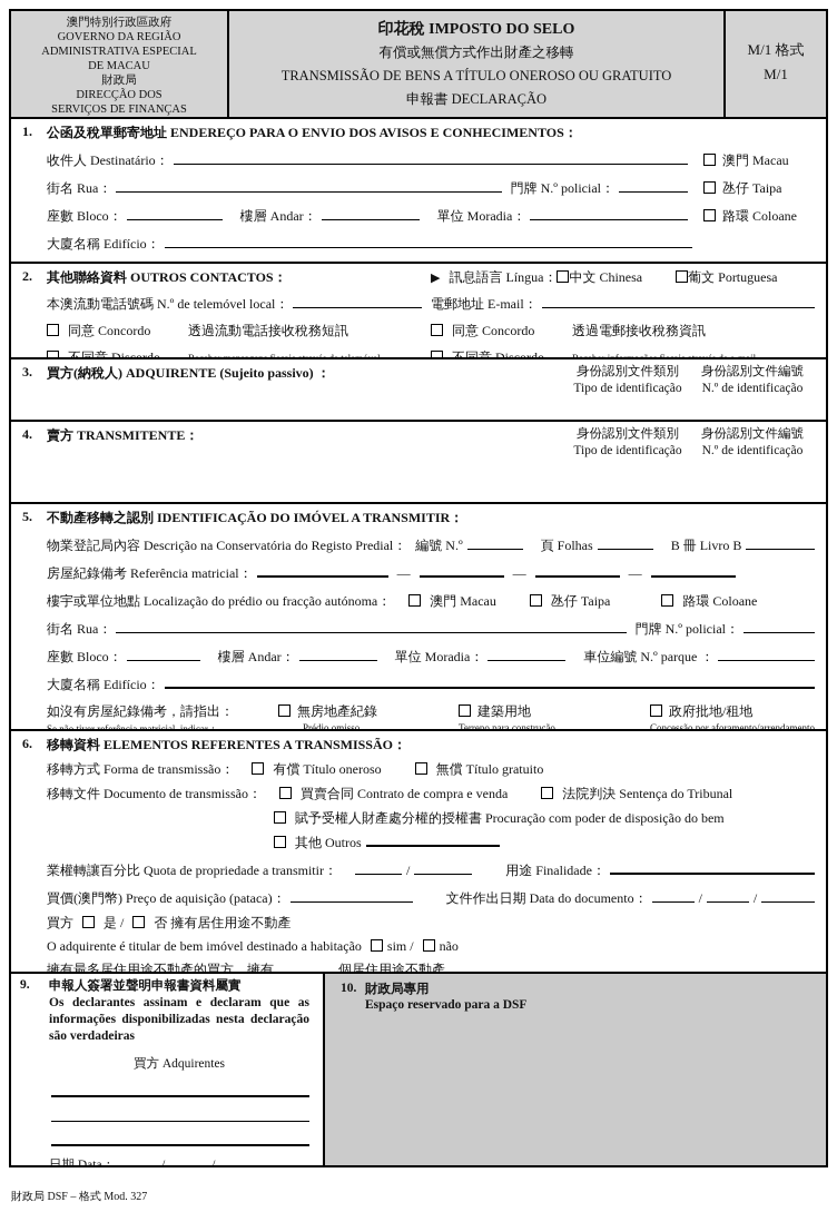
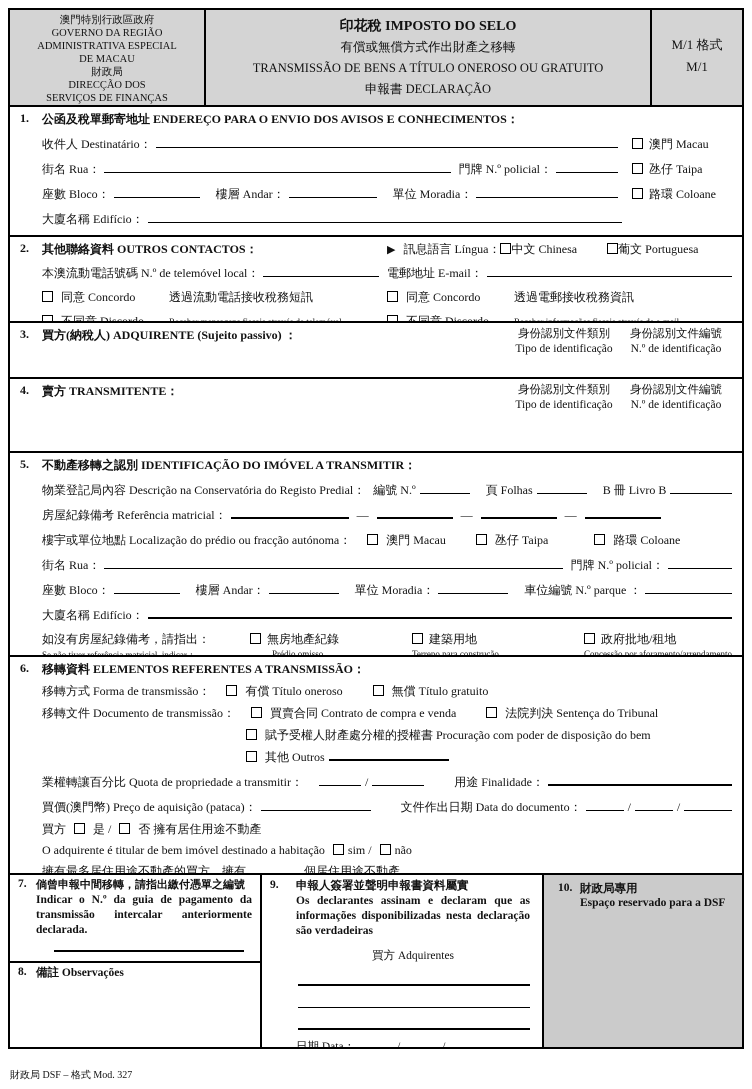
  澳門特別行政區政府
  GOVERNO DA REGIÃO
  ADMINISTRATIVA ESPECIAL
  DE MACAU
  財政局
  DIRECÇÃO DOS
  SERVIÇOS DE FINANÇAS
  印花稅 IMPOSTO DO SELO
  有償或無償方式作出財產之移轉
  TRANSMISSÃO DE BENS A TÍTULO ONEROSO OU GRATUITO
  申報書 DECLARAÇÃO
  M/1 格式
  M/1
  1.
  公函及稅單郵寄地址 ENDEREÇO PARA O ENVIO DOS AVISOS E CONHECIMENTOS：
  收件人 Destinatário：
  澳門 Macau
  街名 Rua：
  門牌 N.º policial：
  氹仔 Taipa
  座數 Bloco：
  樓層 Andar：
  單位 Moradia：
  路環 Coloane
  大廈名稱 Edifício：
  2.
  其他聯絡資料 OUTROS CONTACTOS：
  ▶
  訊息語言 Língua：
  中文 Chinesa
  葡文 Portuguesa
  本澳流動電話號碼 N.º de telemóvel local：
  電郵地址 E-mail：
  同意 Concordo
  透過流動電話接收稅務短訊
  同意 Concordo
  透過電郵接收稅務資訊
  3.
  買方(納稅人) ADQUIRENTE (Sujeito passivo) ：
  身份認別文件類別
  Tipo de identificação
  身份認別文件編號
  N.º de identificação
  4.
  賣方 TRANSMITENTE：
  身份認別文件類別
  Tipo de identificação
  身份認別文件編號
  N.º de identificação
  5.
  不動產移轉之認別 IDENTIFICAÇÃO DO IMÓVEL A TRANSMITIR：
  物業登記局內容 Descrição na Conservatória do Registo Predial：
  編號 N.º
  頁 Folhas
  B 冊 Livro B
  房屋紀錄備考 Referência matricial：
  —
  —
  —
  樓宇或單位地點 Localização do prédio ou fracção autónoma：
  澳門 Macau
  氹仔 Taipa
  路環 Coloane
  街名 Rua：
  門牌 N.º policial：
  座數 Bloco：
  樓層 Andar：
  單位 Moradia：
  車位編號 N.º parque ：
  大廈名稱 Edifício：
  如沒有房屋紀錄備考，請指出：
  無房地產紀錄
  Prédio omisso
  建築用地
  Terreno para construção
  政府批地/租地
  Concessão por aforamento/arrendamento
  6.
  移轉資料 ELEMENTOS REFERENTES A TRANSMISSÃO：
  移轉方式 Forma de transmissão：
  有償 Título oneroso
  無償 Título gratuito
  移轉文件 Documento de transmissão：
  買賣合同 Contrato de compra e venda
  法院判決 Sentença do Tribunal
  賦予受權人財產處分權的授權書 Procuração com poder de disposição do bem
  其他 Outros
  業權轉讓百分比 Quota de propriedade a transmitir：
  /
  用途 Finalidade：
  買價(澳門幣) Preço de aquisição (pataca)：
  文件作出日期 Data do documento：
  /
  /
  買方
  是 /
  否 擁有居住用途不動產
  O adquirente é titular de bem imóvel destinado a habitação
  sim /
  não
  擁有最多居住用途不動產的買方，擁有
  個居住用途不動產
+ 7.
+ 倘曾申報中間移轉，請指出繳付憑單之編號
+ Indicar o N.º da guia de pagamento da transmissão intercalar anteriormente declarada.
+ 8.
+ 備註 Observações
  9.
  申報人簽署並聲明申報書資料屬實
  Os declarantes assinam e declaram que as informações disponibilizadas nesta declaração são verdadeiras
  買方 Adquirentes
  10.
  財政局專用
  Espaço reservado para a DSF
  財政局 DSF – 格式 Mod. 327
